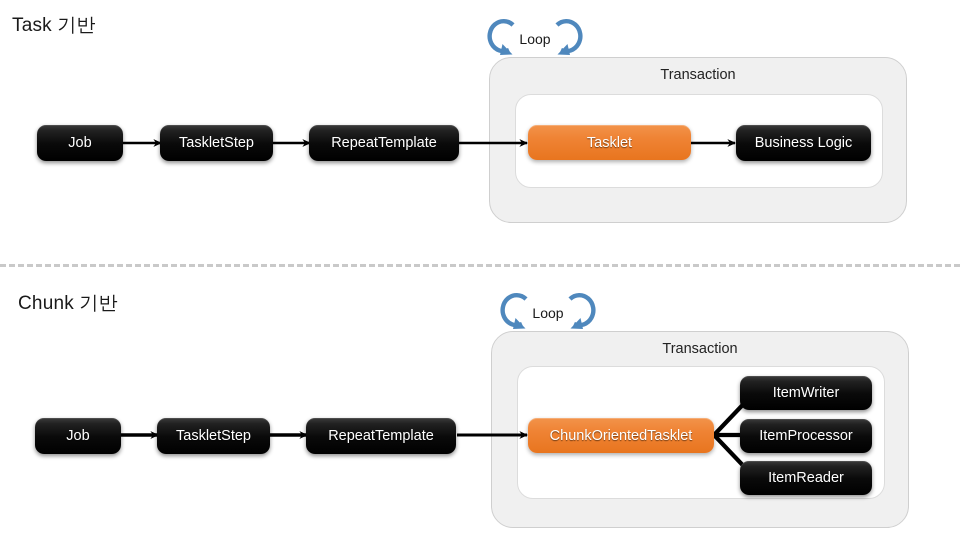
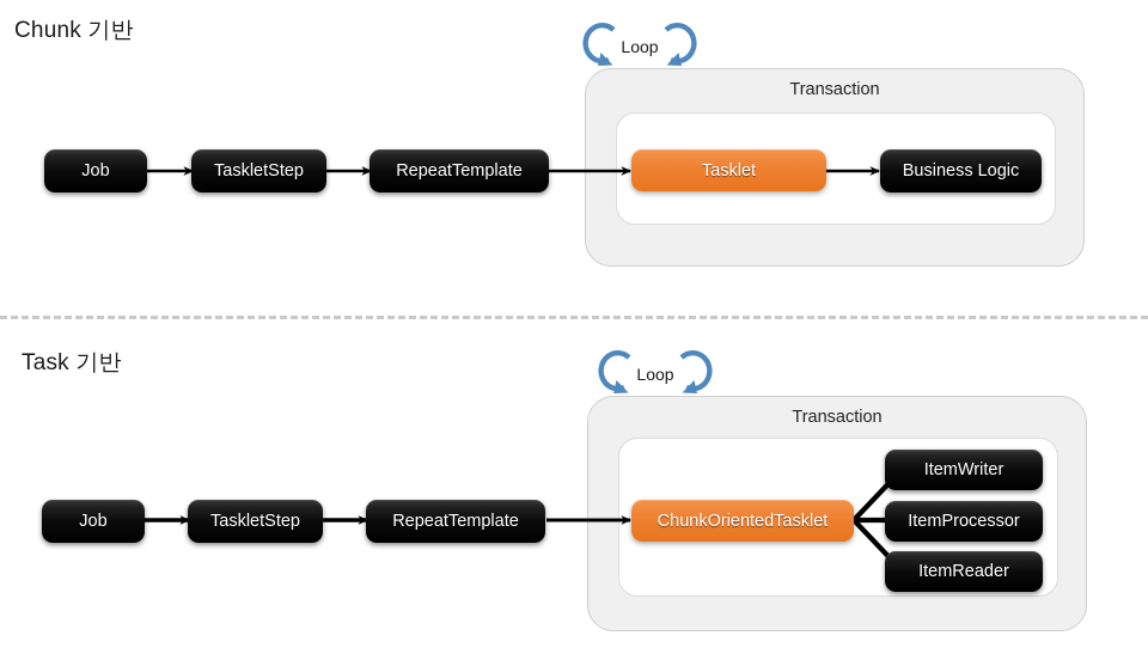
- Task 기반
+ Chunk 기반
  Transaction
  Job
  TaskletStep
  RepeatTemplate
  Tasklet
  Business Logic
  Loop
- Chunk 기반
+ Task 기반
  Transaction
  Job
  TaskletStep
  RepeatTemplate
  ChunkOrientedTasklet
  ItemWriter
  ItemProcessor
  ItemReader
  Loop
